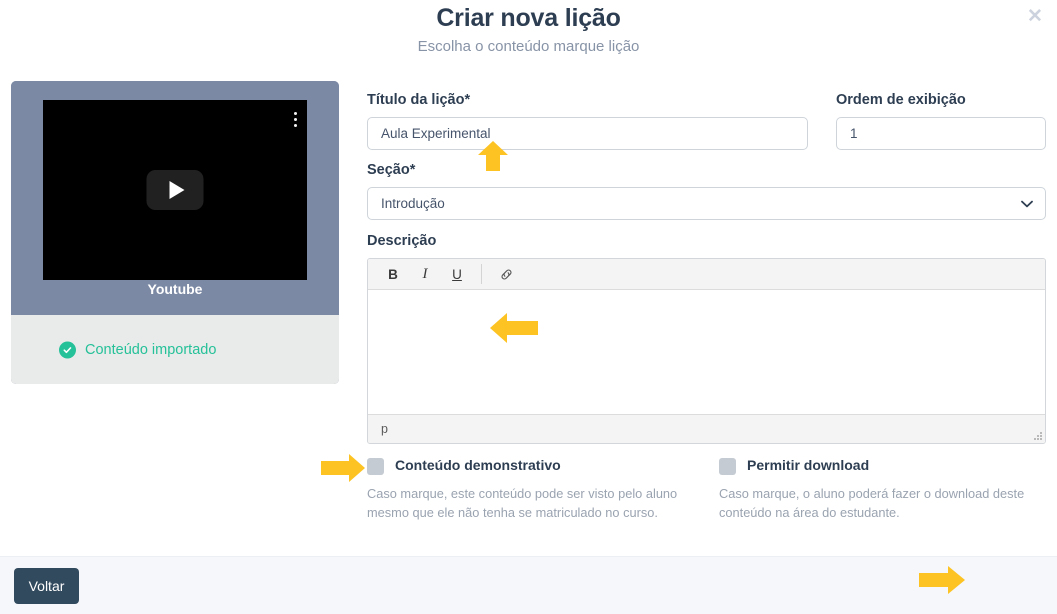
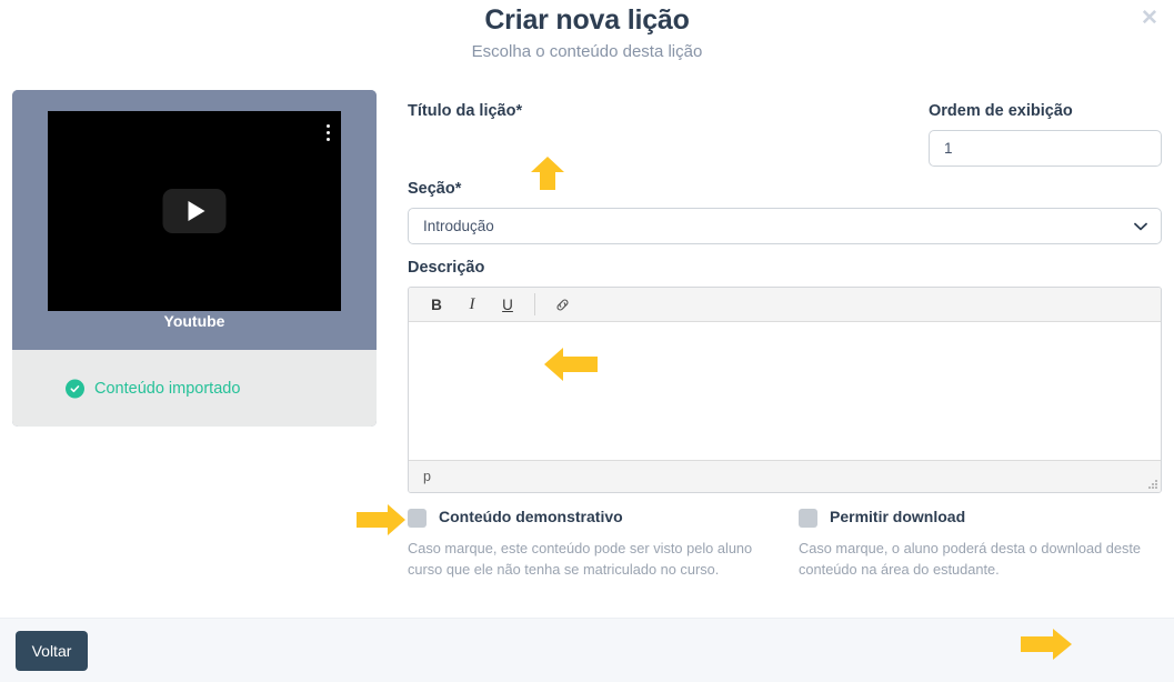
  Criar nova lição
- Escolha o conteúdo marque lição
+ Escolha o conteúdo desta lição
  ✕
  Youtube
  Conteúdo importado
  Título da lição*
- Aula Experimental
  Ordem de exibição
  1
  Seção*
  Introdução
  Descrição
  B
  I
  U
  p
  Conteúdo demonstrativo
- Caso marque, este conteúdo pode ser visto pelo aluno mesmo que ele não tenha se matriculado no curso.
+ Caso marque, este conteúdo pode ser visto pelo aluno curso que ele não tenha se matriculado no curso.
  Permitir download
- Caso marque, o aluno poderá fazer o download deste conteúdo na área do estudante.
+ Caso marque, o aluno poderá desta o download deste conteúdo na área do estudante.
  Voltar
